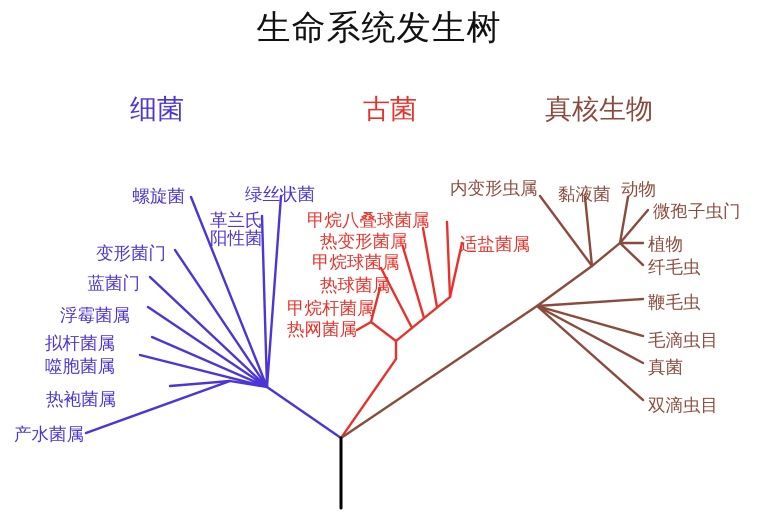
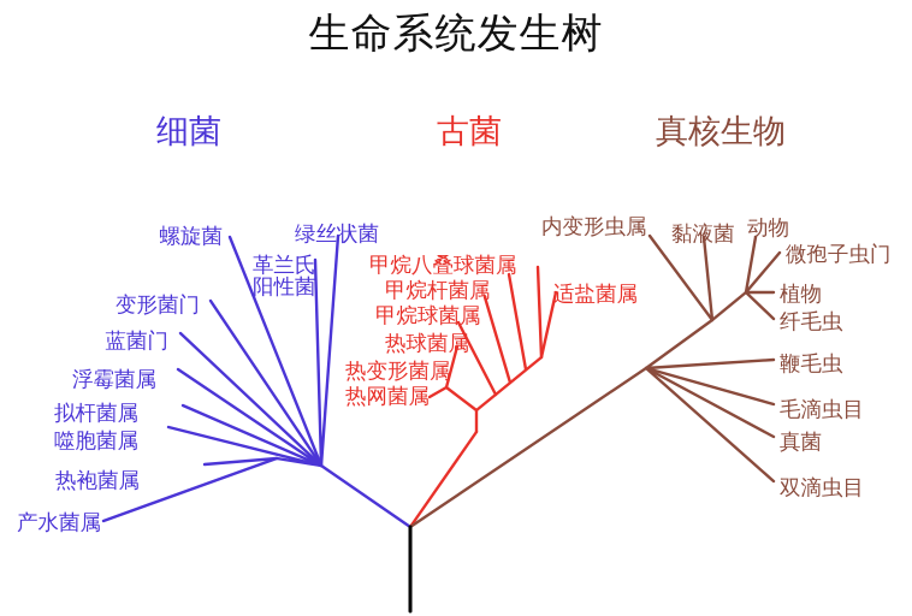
  生命系统发生树
  细菌
  古菌
  真核生物
  螺旋菌
  革兰氏
  阳性菌
  绿丝状菌
  变形菌门
  蓝菌门
  浮霉菌属
  拟杆菌属
  噬胞菌属
  热袍菌属
  产水菌属
  甲烷八叠球菌属
- 热变形菌属
+ 甲烷杆菌属
  甲烷球菌属
  热球菌属
- 甲烷杆菌属
+ 热变形菌属
  热网菌属
  适盐菌属
  内变形虫属
  黏液菌
  动物
  微孢子虫门
  植物
  纤毛虫
  鞭毛虫
  毛滴虫目
  真菌
  双滴虫目
